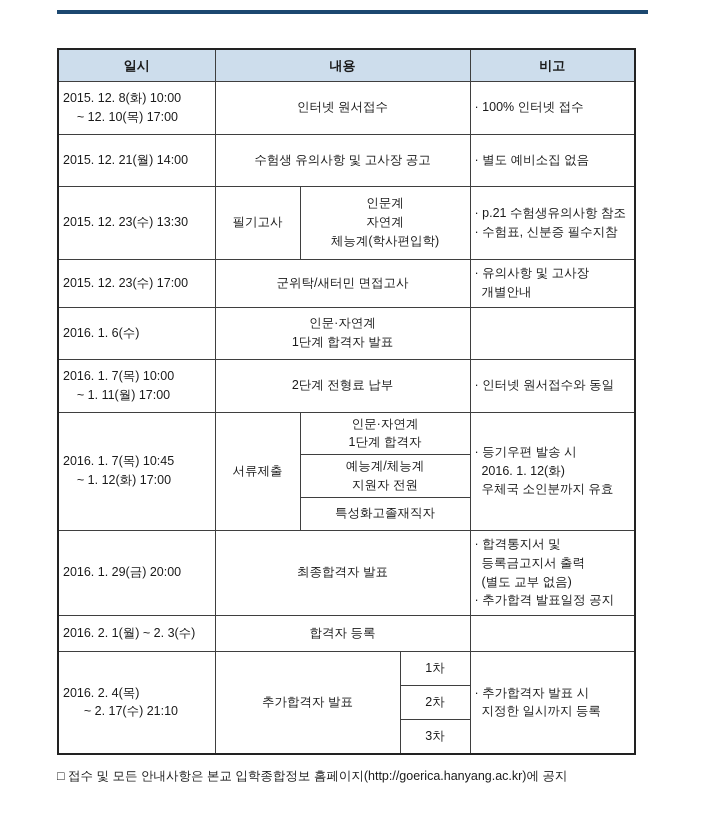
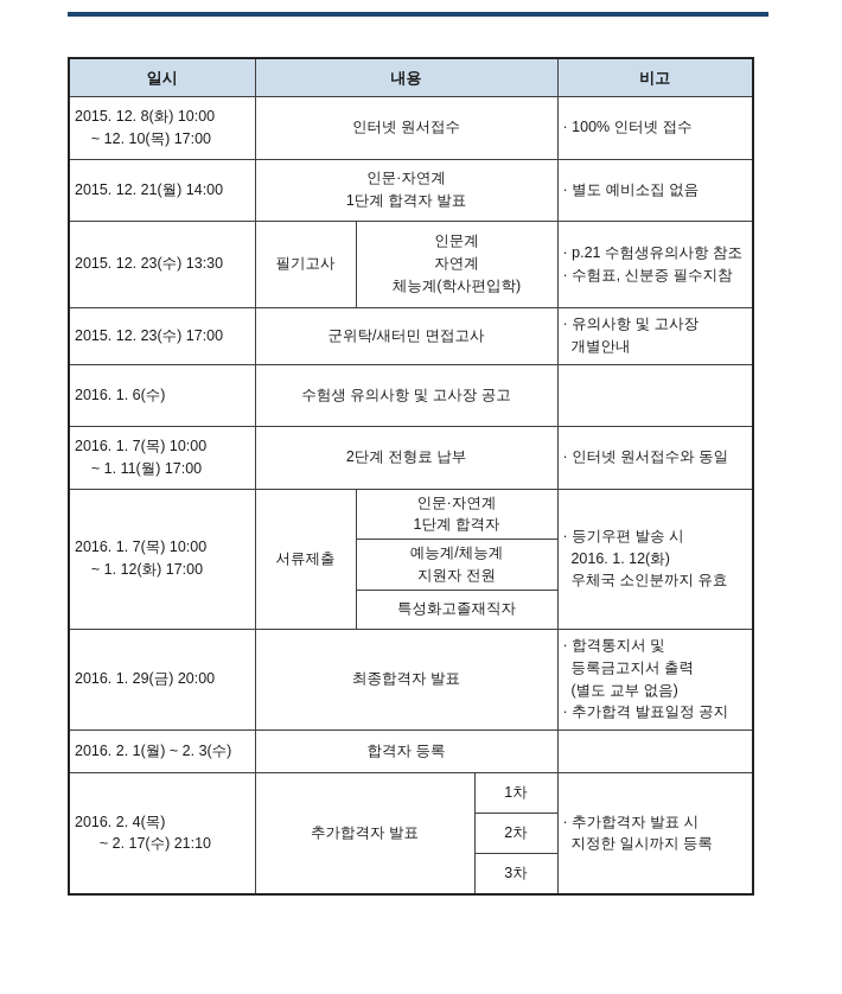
  일시	내용	비고
  2015. 12. 8(화) 10:00 ~ 12. 10(목) 17:00	인터넷 원서접수	· 100% 인터넷 접수
- 2015. 12. 21(월) 14:00	수험생 유의사항 및 고사장 공고	· 별도 예비소집 없음
+ 2015. 12. 21(월) 14:00	인문·자연계 1단계 합격자 발표	· 별도 예비소집 없음
  2015. 12. 23(수) 13:30	필기고사	인문계 자연계 체능계(학사편입학)	· p.21 수험생유의사항 참조 · 수험표, 신분증 필수지참
  2015. 12. 23(수) 17:00	군위탁/새터민 면접고사	· 유의사항 및 고사장 개별안내
- 2016. 1. 6(수)	인문·자연계 1단계 합격자 발표
+ 2016. 1. 6(수)	수험생 유의사항 및 고사장 공고
  2016. 1. 7(목) 10:00 ~ 1. 11(월) 17:00	2단계 전형료 납부	· 인터넷 원서접수와 동일
- 2016. 1. 7(목) 10:45 ~ 1. 12(화) 17:00	서류제출	인문·자연계 1단계 합격자	· 등기우편 발송 시 2016. 1. 12(화) 우체국 소인분까지 유효
+ 2016. 1. 7(목) 10:00 ~ 1. 12(화) 17:00	서류제출	인문·자연계 1단계 합격자	· 등기우편 발송 시 2016. 1. 12(화) 우체국 소인분까지 유효
  예능계/체능계 지원자 전원
  특성화고졸재직자
  2016. 1. 29(금) 20:00	최종합격자 발표	· 합격통지서 및 등록금고지서 출력 (별도 교부 없음) · 추가합격 발표일정 공지
  2016. 2. 1(월) ~ 2. 3(수)	합격자 등록
  2016. 2. 4(목) ~ 2. 17(수) 21:10	추가합격자 발표	1차	· 추가합격자 발표 시 지정한 일시까지 등록
  2차
  3차
- □ 접수 및 모든 안내사항은 본교 입학종합정보 홈페이지(http://goerica.hanyang.ac.kr)에 공지
